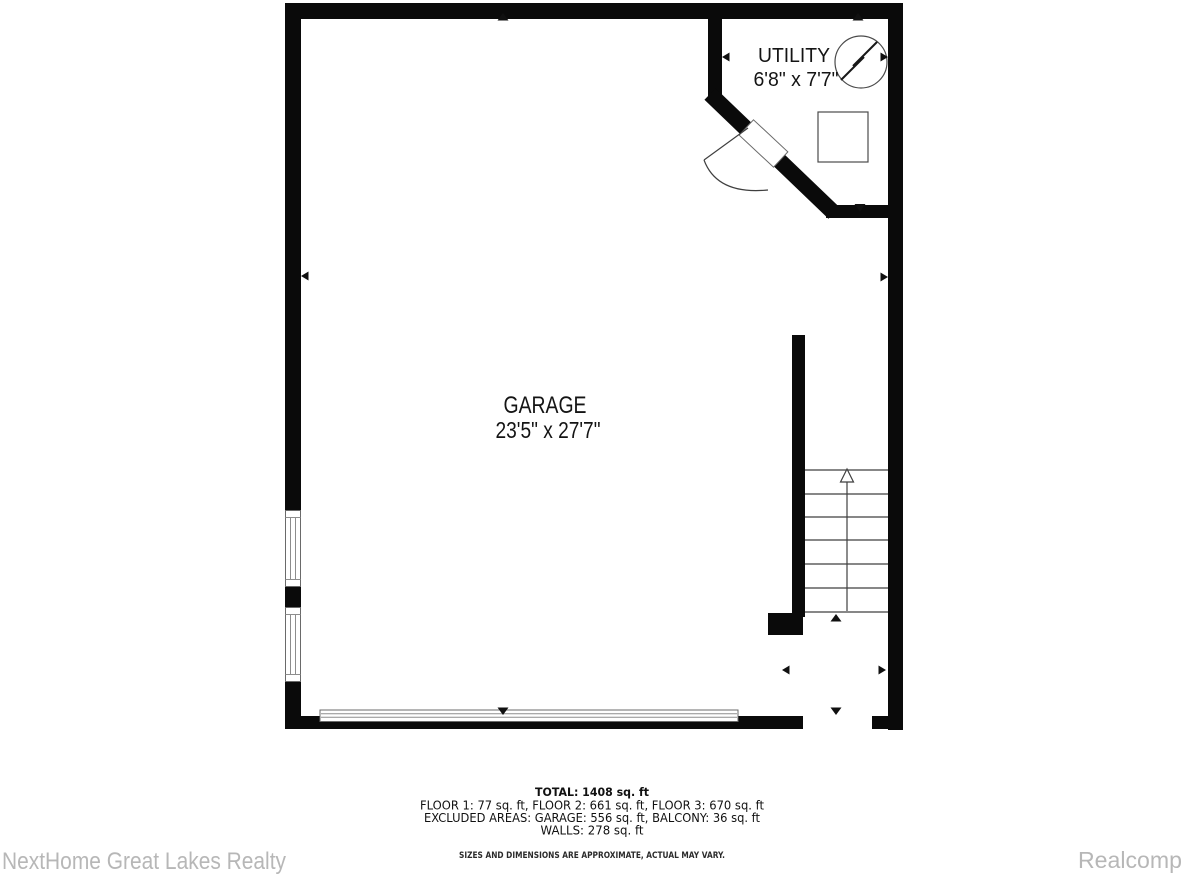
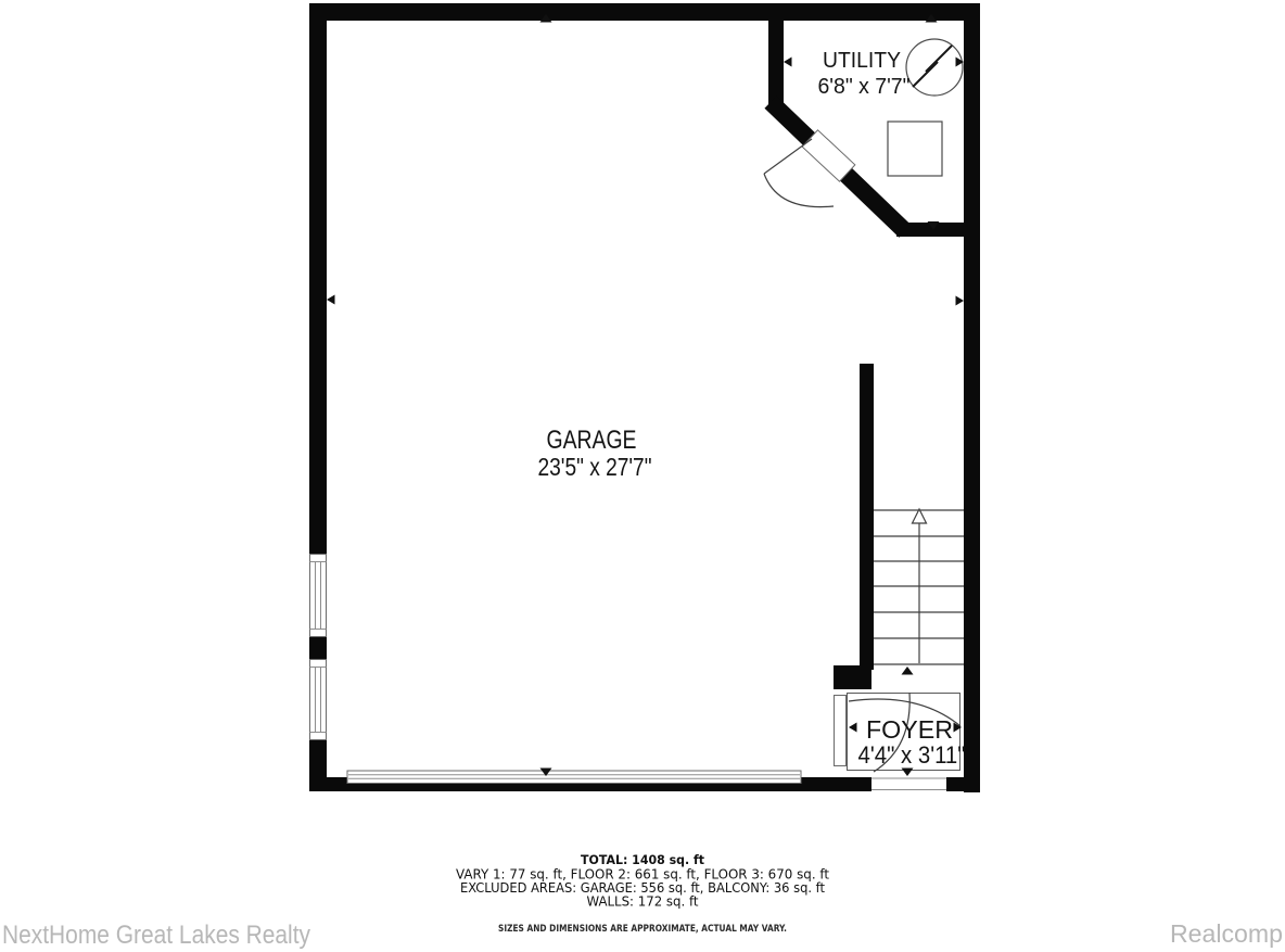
  UTILITY
  6'8" x 7'7"
  GARAGE
  23'5" x 27'7"
+ FOYER
+ 4'4" x 3'11"
  TOTAL: 1408 sq. ft
- FLOOR 1: 77 sq. ft, FLOOR 2: 661 sq. ft, FLOOR 3: 670 sq. ft
+ VARY 1: 77 sq. ft, FLOOR 2: 661 sq. ft, FLOOR 3: 670 sq. ft
  EXCLUDED AREAS: GARAGE: 556 sq. ft, BALCONY: 36 sq. ft
- WALLS: 278 sq. ft
+ WALLS: 172 sq. ft
  SIZES AND DIMENSIONS ARE APPROXIMATE, ACTUAL MAY VARY.
  NextHome Great Lakes Realty
  Realcomp
